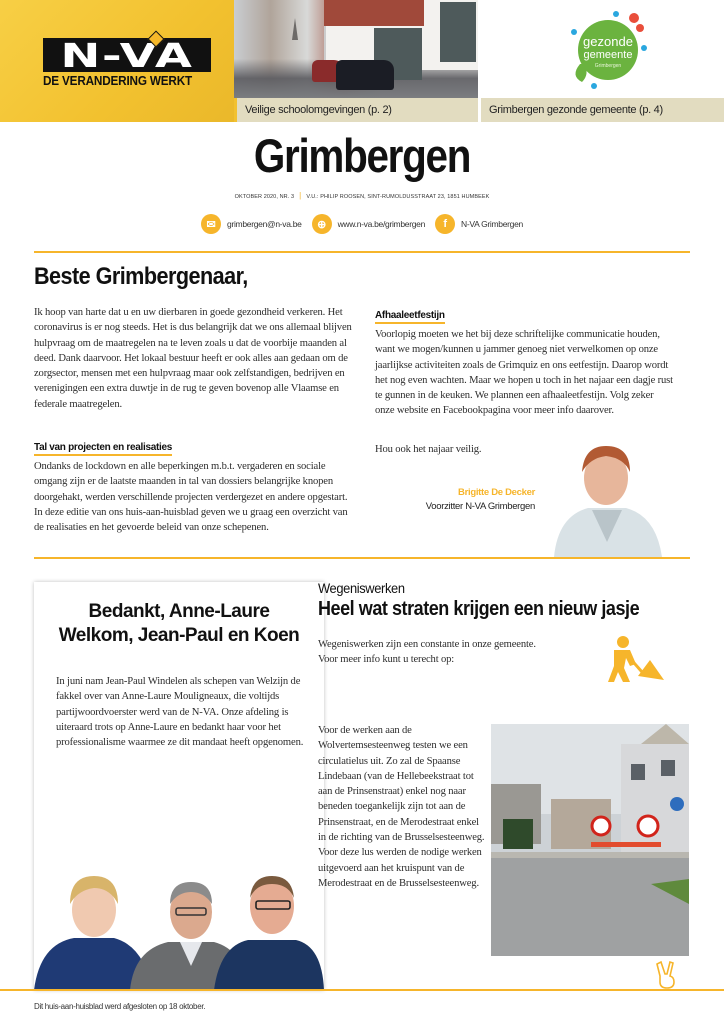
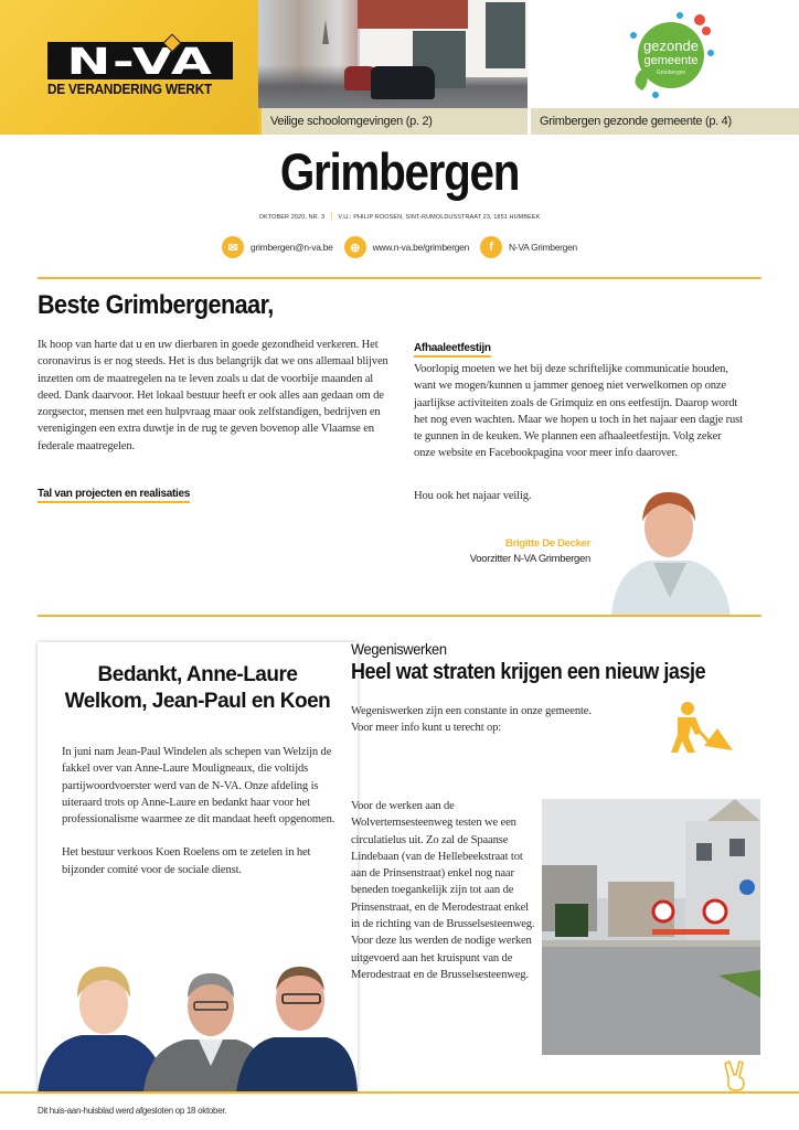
  N-VA
  DE VERANDERING WERKT
  gezonde
  gemeente
  Veilige schoolomgevingen (p. 2)
  Grimbergen gezonde gemeente (p. 4)
  Grimbergen
  ✉
  grimbergen@n-va.be
  ⊕
  www.n-va.be/grimbergen
  f
  N-VA Grimbergen
  Beste Grimbergenaar,
- Ik hoop van harte dat u en uw dierbaren in goede gezondheid verkeren. Het coronavirus is er nog steeds. Het is dus belangrijk dat we ons allemaal blijven hulpvraag om de maatregelen na te leven zoals u dat de voorbije maanden al deed. Dank daarvoor. Het lokaal bestuur heeft er ook alles aan gedaan om de zorgsector, mensen met een hulpvraag maar ook zelfstandigen, bedrijven en verenigingen een extra duwtje in de rug te geven bovenop alle Vlaamse en federale maatregelen.
+ Ik hoop van harte dat u en uw dierbaren in goede gezondheid verkeren. Het coronavirus is er nog steeds. Het is dus belangrijk dat we ons allemaal blijven inzetten om de maatregelen na te leven zoals u dat de voorbije maanden al deed. Dank daarvoor. Het lokaal bestuur heeft er ook alles aan gedaan om de zorgsector, mensen met een hulpvraag maar ook zelfstandigen, bedrijven en verenigingen een extra duwtje in de rug te geven bovenop alle Vlaamse en federale maatregelen.
  Tal van projecten en realisaties
- Ondanks de lockdown en alle beperkingen m.b.t. vergaderen en sociale omgang zijn er de laatste maanden in tal van dossiers belangrijke knopen doorgehakt, werden verschillende projecten verdergezet en andere opgestart. In deze editie van ons huis-aan-huisblad geven we u graag een overzicht van de realisaties en het gevoerde beleid van onze schepenen.
  Afhaaleetfestijn
  Voorlopig moeten we het bij deze schriftelijke communicatie houden, want we mogen/kunnen u jammer genoeg niet verwelkomen op onze jaarlijkse activiteiten zoals de Grimquiz en ons eetfestijn. Daarop wordt het nog even wachten. Maar we hopen u toch in het najaar een dagje rust te gunnen in de keuken. We plannen een afhaaleetfestijn. Volg zeker onze website en Facebookpagina voor meer info daarover.
  Hou ook het najaar veilig.
  Brigitte De Decker
  Voorzitter N-VA Grimbergen
  Bedankt, Anne-Laure
  Welkom, Jean-Paul en Koen
  In juni nam Jean-Paul Windelen als schepen van Welzijn de fakkel over van Anne-Laure Mouligneaux, die voltijds partijwoordvoerster werd van de N-VA. Onze afdeling is uiteraard trots op Anne-Laure en bedankt haar voor het professionalisme waarmee ze dit mandaat heeft opgenomen.
+ Het bestuur verkoos Koen Roelens om te zetelen in het bijzonder comité voor de sociale dienst.
  Wegeniswerken
  Heel wat straten krijgen een nieuw jasje
  Wegeniswerken zijn een constante in onze gemeente.
  Voor meer info kunt u terecht op:
  Voor de werken aan de Wolvertemsesteenweg testen we een circulatielus uit. Zo zal de Spaanse Lindebaan (van de Hellebeekstraat tot aan de Prinsenstraat) enkel nog naar beneden toegankelijk zijn tot aan de Prinsenstraat, en de Merodestraat enkel in de richting van de Brusselsesteenweg. Voor deze lus werden de nodige werken uitgevoerd aan het kruispunt van de Merodestraat en de Brusselsesteenweg.
  Dit huis-aan-huisblad werd afgesloten op 18 oktober.
